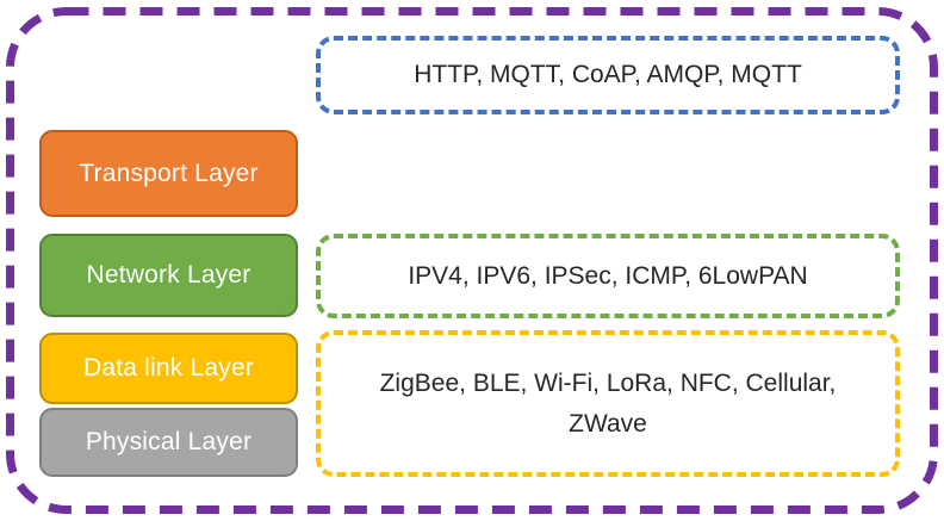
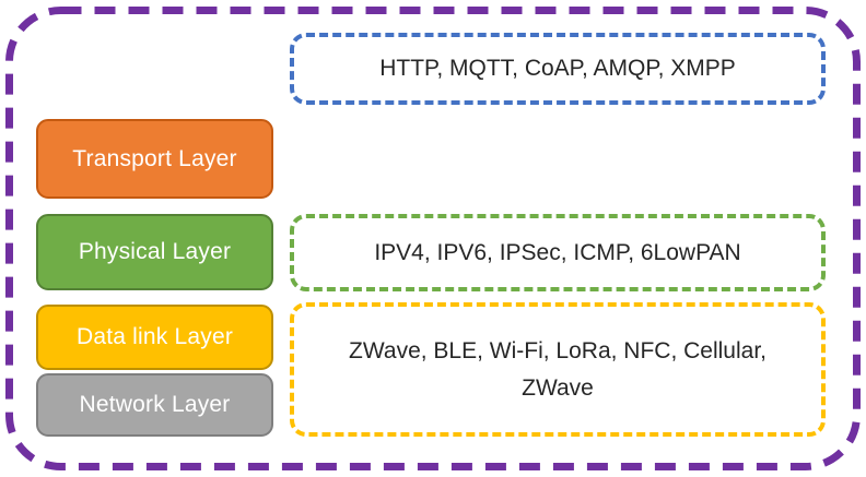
  Transport Layer
- Network Layer
+ Physical Layer
  Data link Layer
- Physical Layer
+ Network Layer
- HTTP, MQTT, CoAP, AMQP, MQTT
+ HTTP, MQTT, CoAP, AMQP, XMPP
  IPV4, IPV6, IPSec, ICMP, 6LowPAN
- ZigBee, BLE, Wi-Fi, LoRa, NFC, Cellular, ZWave
+ ZWave, BLE, Wi-Fi, LoRa, NFC, Cellular, ZWave
